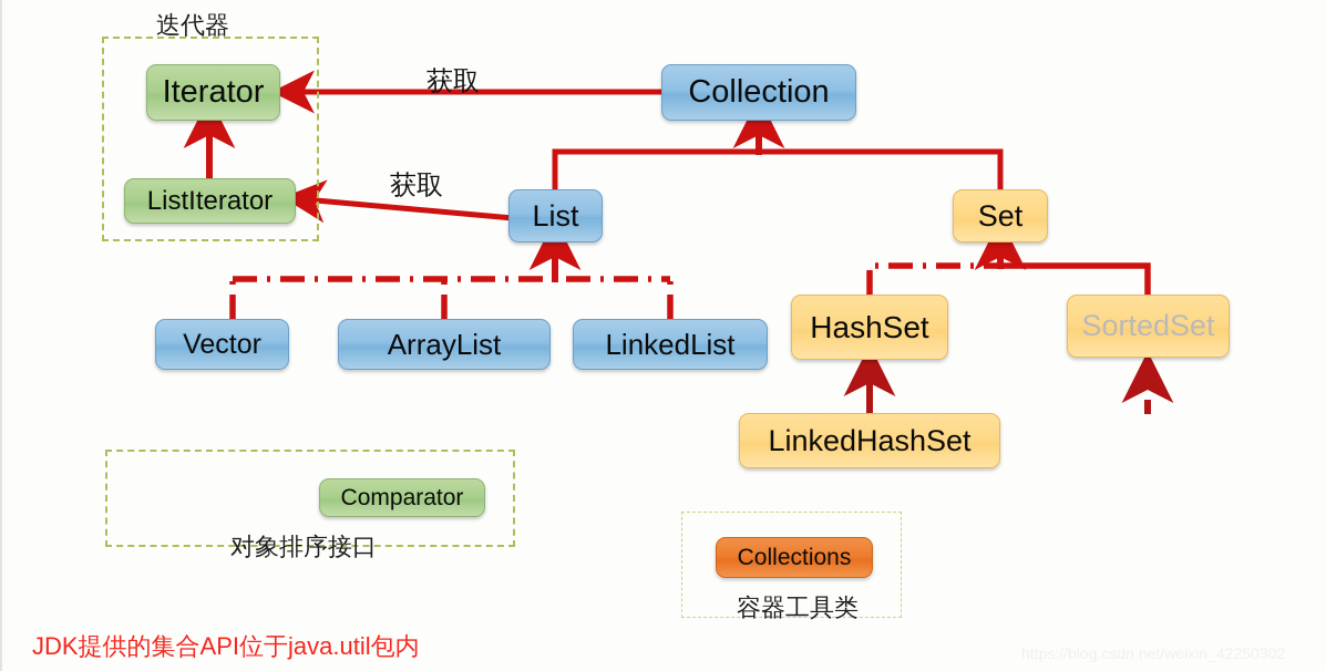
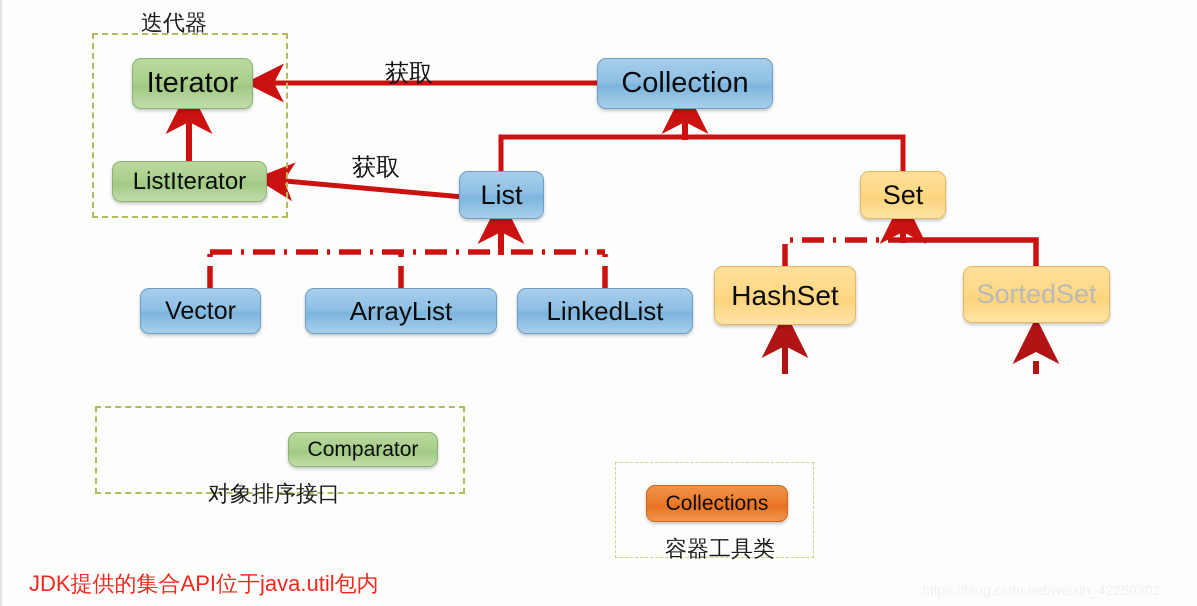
  迭代器
  对象排序接口
  容器工具类
  获取
  获取
  Iterator
  ListIterator
  Collection
  List
  Set
  Vector
  ArrayList
  LinkedList
  HashSet
  SortedSet
- LinkedHashSet
  Comparator
  Collections
  JDK提供的集合API位于java.util包内
